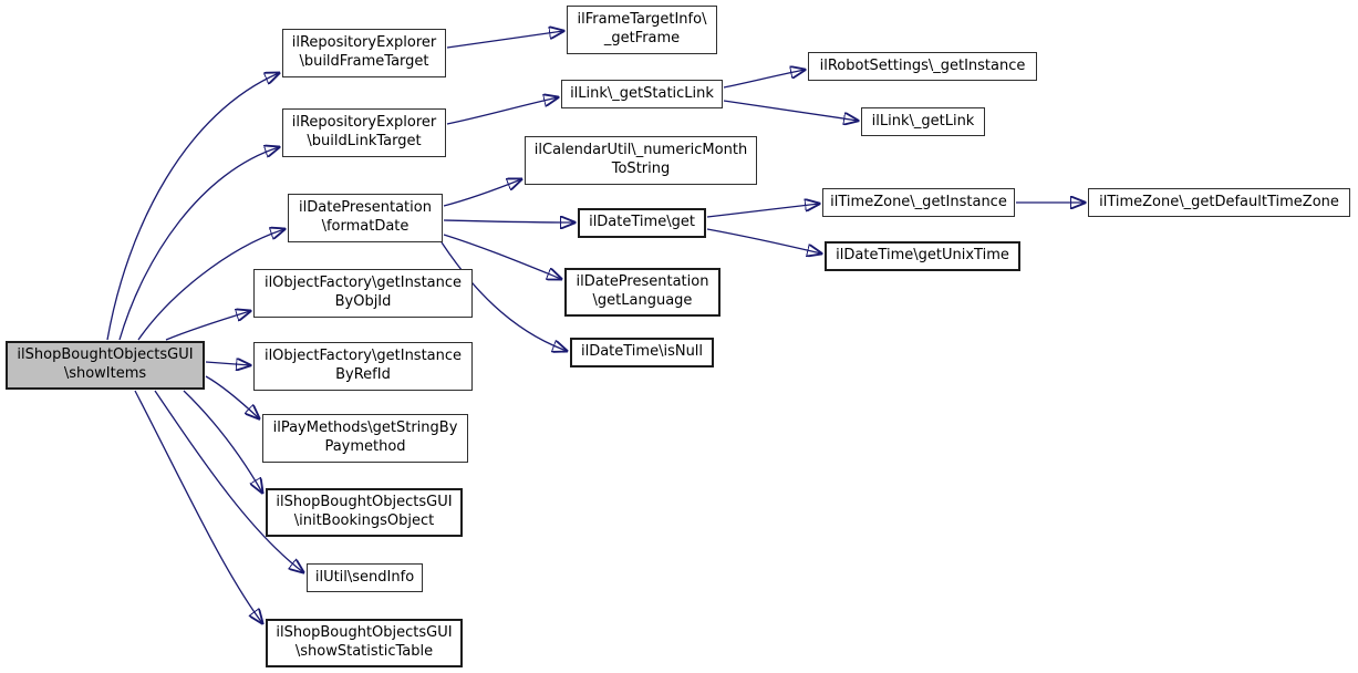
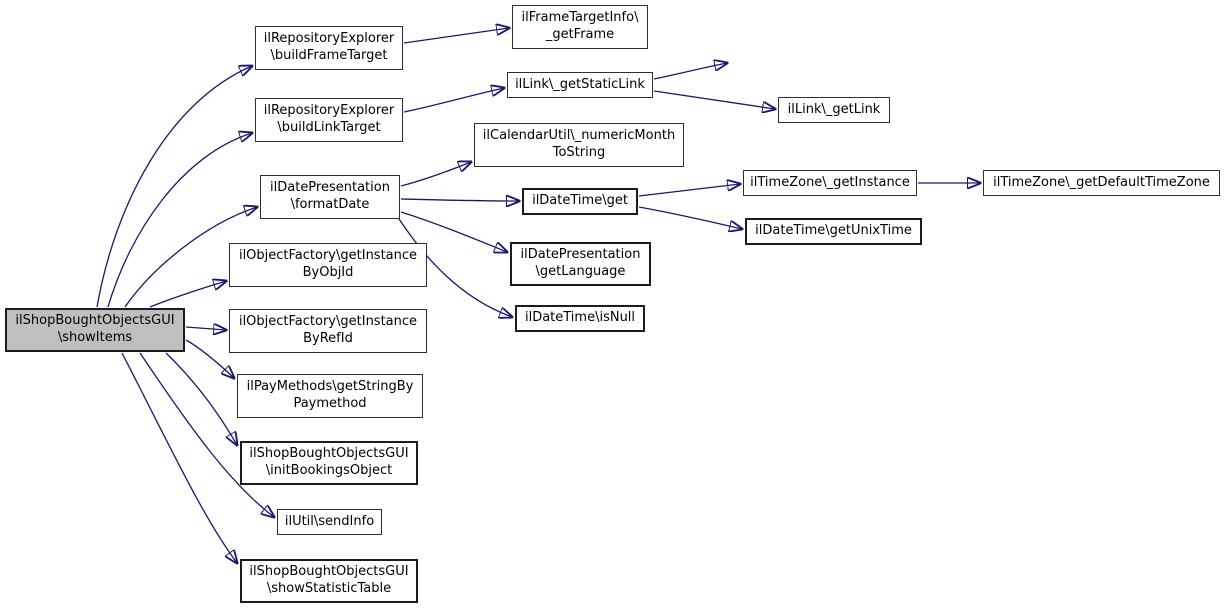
  ilShopBoughtObjectsGUI
  \showItems
  ilRepositoryExplorer
  \buildFrameTarget
  ilRepositoryExplorer
  \buildLinkTarget
  ilDatePresentation
  \formatDate
  ilObjectFactory\getInstance
  ByObjId
  ilObjectFactory\getInstance
  ByRefId
  ilPayMethods\getStringBy
  Paymethod
  ilShopBoughtObjectsGUI
  \initBookingsObject
  ilUtil\sendInfo
  ilShopBoughtObjectsGUI
  \showStatisticTable
  ilFrameTargetInfo\
  _getFrame
  ilLink\_getStaticLink
  ilCalendarUtil\_numericMonth
  ToString
  ilDateTime\get
  ilDatePresentation
  \getLanguage
  ilDateTime\isNull
- ilRobotSettings\_getInstance
  ilLink\_getLink
  ilTimeZone\_getInstance
  ilDateTime\getUnixTime
  ilTimeZone\_getDefaultTimeZone
